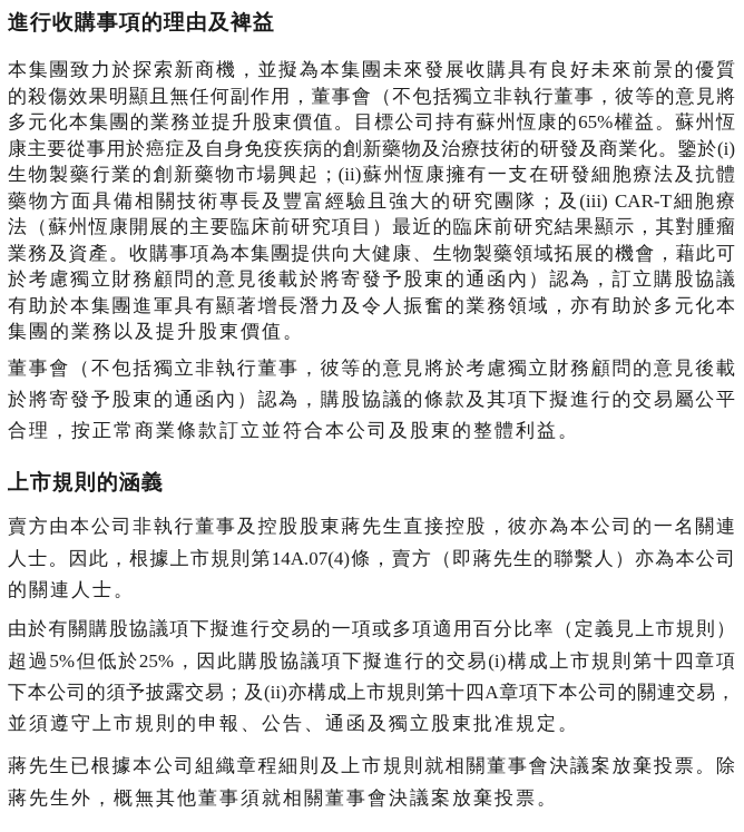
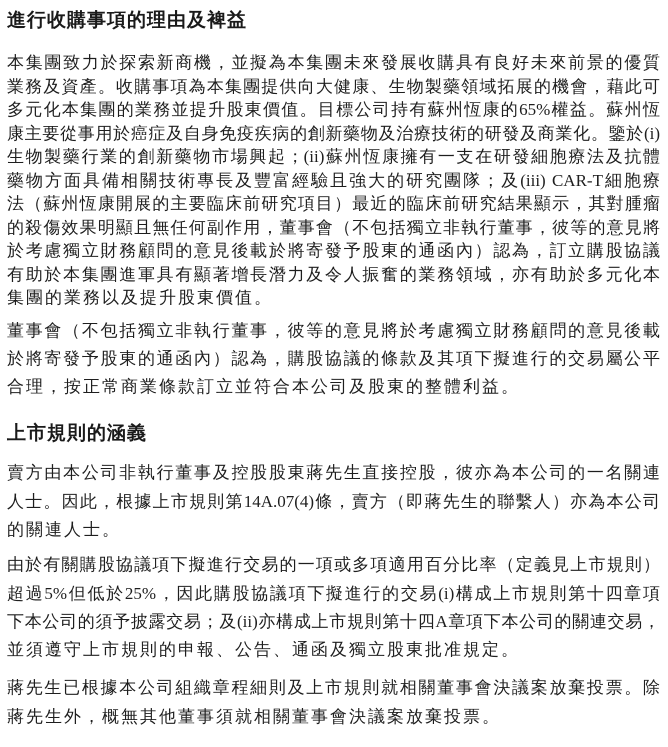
  進行收購事項的理由及裨益
  本集團致力於探索新商機，並擬為本集團未來發展收購具有良好未來前景的優質
- 的殺傷效果明顯且無任何副作用，董事會（不包括獨立非執行董事，彼等的意見將
+ 業務及資產。收購事項為本集團提供向大健康、生物製藥領域拓展的機會，藉此可
  多元化本集團的業務並提升股東價值。目標公司持有蘇州恆康的65%權益。蘇州恆
  康主要從事用於癌症及自身免疫疾病的創新藥物及治療技術的研發及商業化。鑒於(i)
  生物製藥行業的創新藥物市場興起；(ii)蘇州恆康擁有一支在研發細胞療法及抗體
  藥物方面具備相關技術專長及豐富經驗且強大的研究團隊；及(iii) CAR-T細胞療
  法（蘇州恆康開展的主要臨床前研究項目）最近的臨床前研究結果顯示，其對腫瘤
- 業務及資產。收購事項為本集團提供向大健康、生物製藥領域拓展的機會，藉此可
+ 的殺傷效果明顯且無任何副作用，董事會（不包括獨立非執行董事，彼等的意見將
  於考慮獨立財務顧問的意見後載於將寄發予股東的通函內）認為，訂立購股協議
  有助於本集團進軍具有顯著增長潛力及令人振奮的業務領域，亦有助於多元化本
  集團的業務以及提升股東價值。
  董事會（不包括獨立非執行董事，彼等的意見將於考慮獨立財務顧問的意見後載
  於將寄發予股東的通函內）認為，購股協議的條款及其項下擬進行的交易屬公平
  合理，按正常商業條款訂立並符合本公司及股東的整體利益。
  上市規則的涵義
  賣方由本公司非執行董事及控股股東蔣先生直接控股，彼亦為本公司的一名關連
  人士。因此，根據上市規則第14A.07(4)條，賣方（即蔣先生的聯繫人）亦為本公司
  的關連人士。
  由於有關購股協議項下擬進行交易的一項或多項適用百分比率（定義見上市規則）
  超過5%但低於25%，因此購股協議項下擬進行的交易(i)構成上市規則第十四章項
  下本公司的須予披露交易；及(ii)亦構成上市規則第十四A章項下本公司的關連交易，
  並須遵守上市規則的申報、公告、通函及獨立股東批准規定。
  蔣先生已根據本公司組織章程細則及上市規則就相關董事會決議案放棄投票。除
  蔣先生外，概無其他董事須就相關董事會決議案放棄投票。
